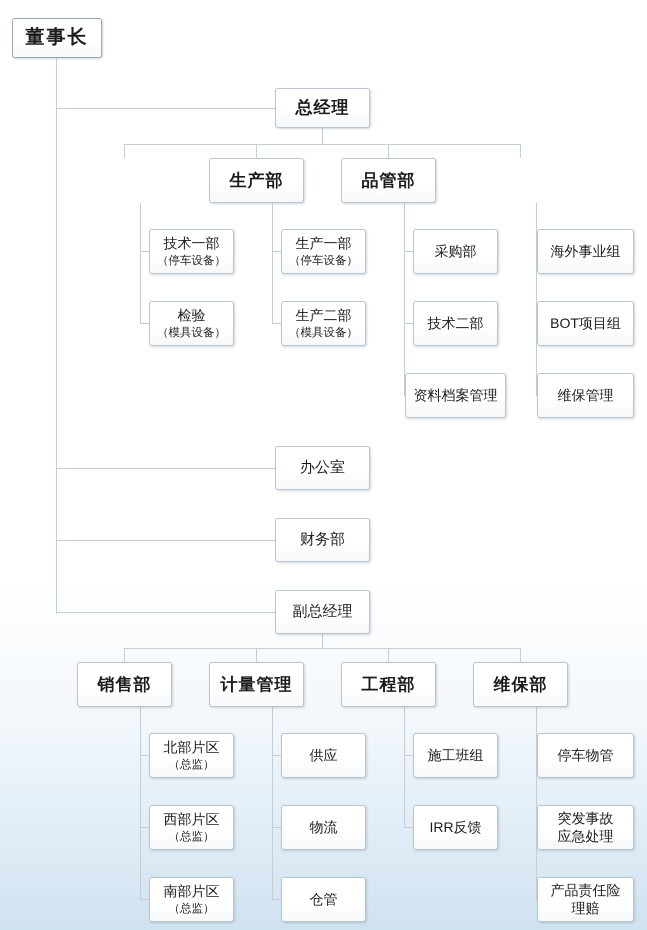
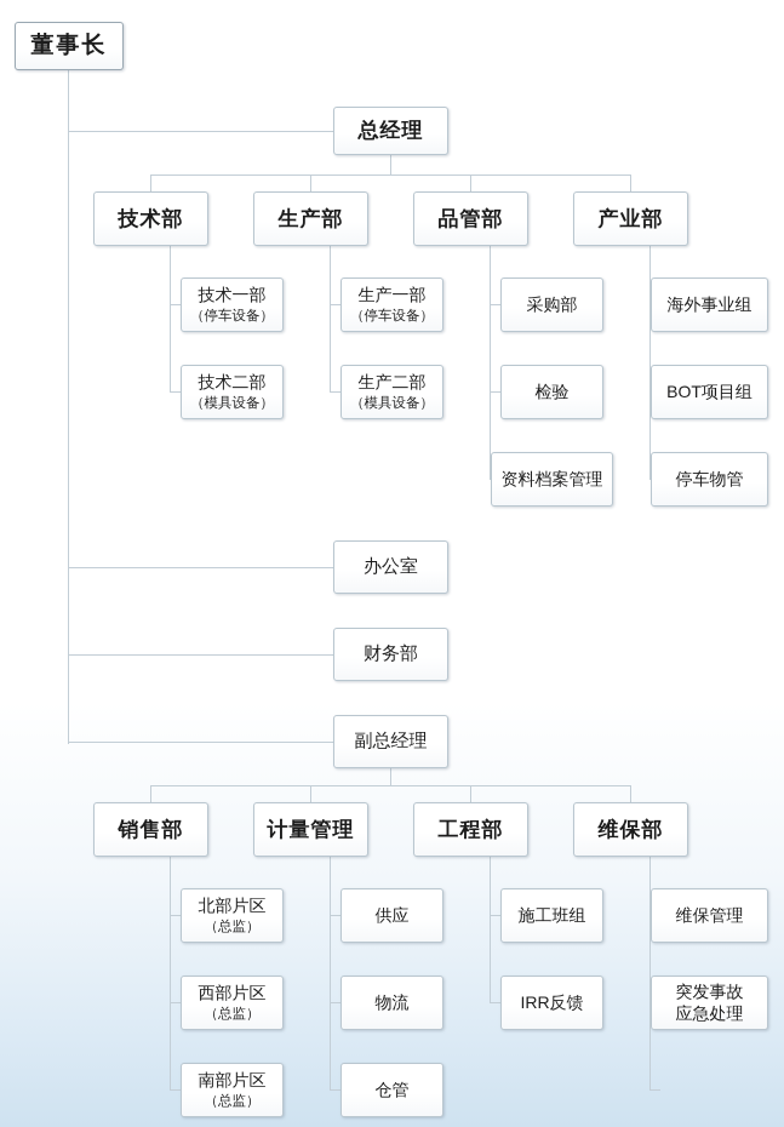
  董事长
  总经理
+ 技术部
  生产部
  品管部
+ 产业部
  技术一部
  （停车设备）
- 检验
+ 技术二部
  （模具设备）
  生产一部
  （停车设备）
  生产二部
  （模具设备）
  采购部
- 技术二部
+ 检验
  资料档案管理
  海外事业组
  BOT项目组
- 维保管理
+ 停车物管
  办公室
  财务部
  副总经理
  销售部
  计量管理
  工程部
  维保部
  北部片区
  （总监）
  西部片区
  （总监）
  南部片区
  （总监）
  供应
  物流
  仓管
  施工班组
  IRR反馈
- 停车物管
+ 维保管理
  突发事故
  应急处理
- 产品责任险
- 理赔
